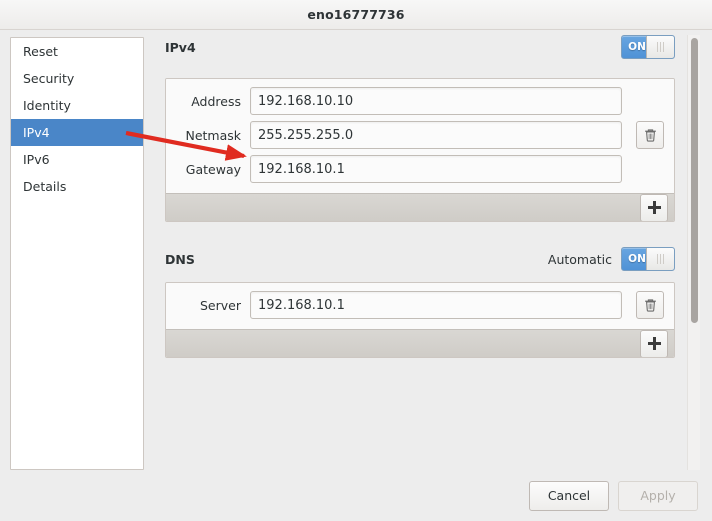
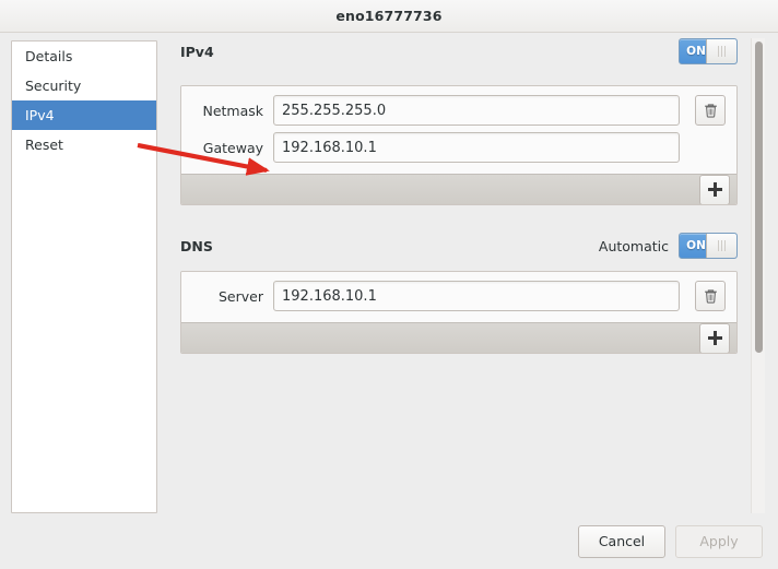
  eno16777736
- Reset
+ Details
  Security
- Identity
  IPv4
- IPv6
- Details
+ Reset
  IPv4
  ON
- Address
- 192.168.10.10
  Netmask
  255.255.255.0
  Gateway
  192.168.10.1
  DNS
  Automatic
  ON
  Server
  192.168.10.1
  Cancel
  Apply
